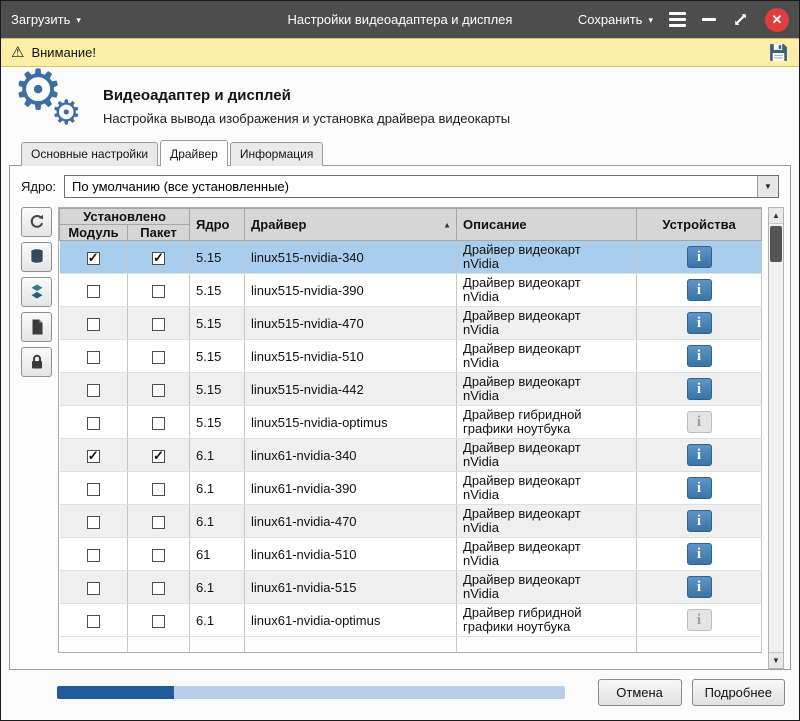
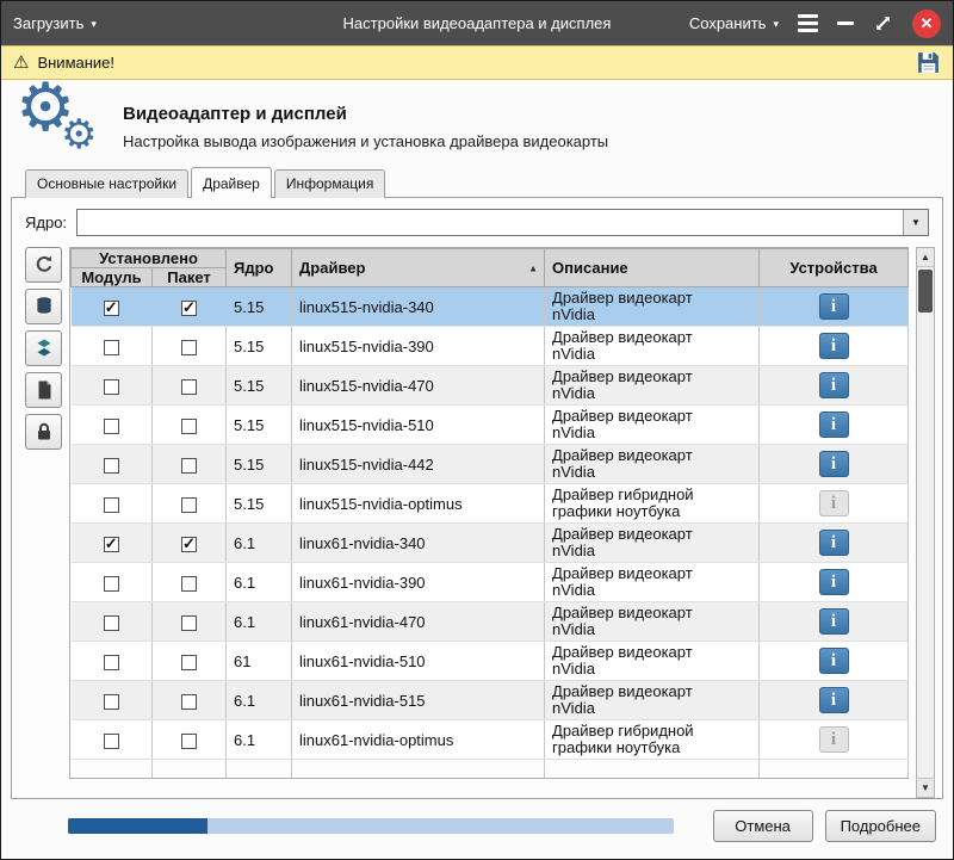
  Настройки видеоадаптера и дисплея
  Загрузить
  ▾
  Сохранить
  ▾
  ✕
  ⚠
  Внимание!
  ⚙
  ⚙
  Видеоадаптер и дисплей
  Настройка вывода изображения и установка драйвера видеокарты
  Основные настройки
  Драйвер
  Информация
  Ядро:
- По умолчанию (все установленные)
  ▼
  Установлено	Ядро	Драйвер ▲	Описание	Устройства
  Модуль	Пакет
  		5.15	linux515-nvidia-340	Драйвер видеокарт nVidia	i
  		5.15	linux515-nvidia-390	Драйвер видеокарт nVidia	i
  		5.15	linux515-nvidia-470	Драйвер видеокарт nVidia	i
  		5.15	linux515-nvidia-510	Драйвер видеокарт nVidia	i
  		5.15	linux515-nvidia-442	Драйвер видеокарт nVidia	i
  		5.15	linux515-nvidia-optimus	Драйвер гибридной графики ноутбука	i
  		6.1	linux61-nvidia-340	Драйвер видеокарт nVidia	i
  		6.1	linux61-nvidia-390	Драйвер видеокарт nVidia	i
  		6.1	linux61-nvidia-470	Драйвер видеокарт nVidia	i
  		61	linux61-nvidia-510	Драйвер видеокарт nVidia	i
  		6.1	linux61-nvidia-515	Драйвер видеокарт nVidia	i
  		6.1	linux61-nvidia-optimus	Драйвер гибридной графики ноутбука	i
  ▲
  ▼
  Отмена
  Подробнее
